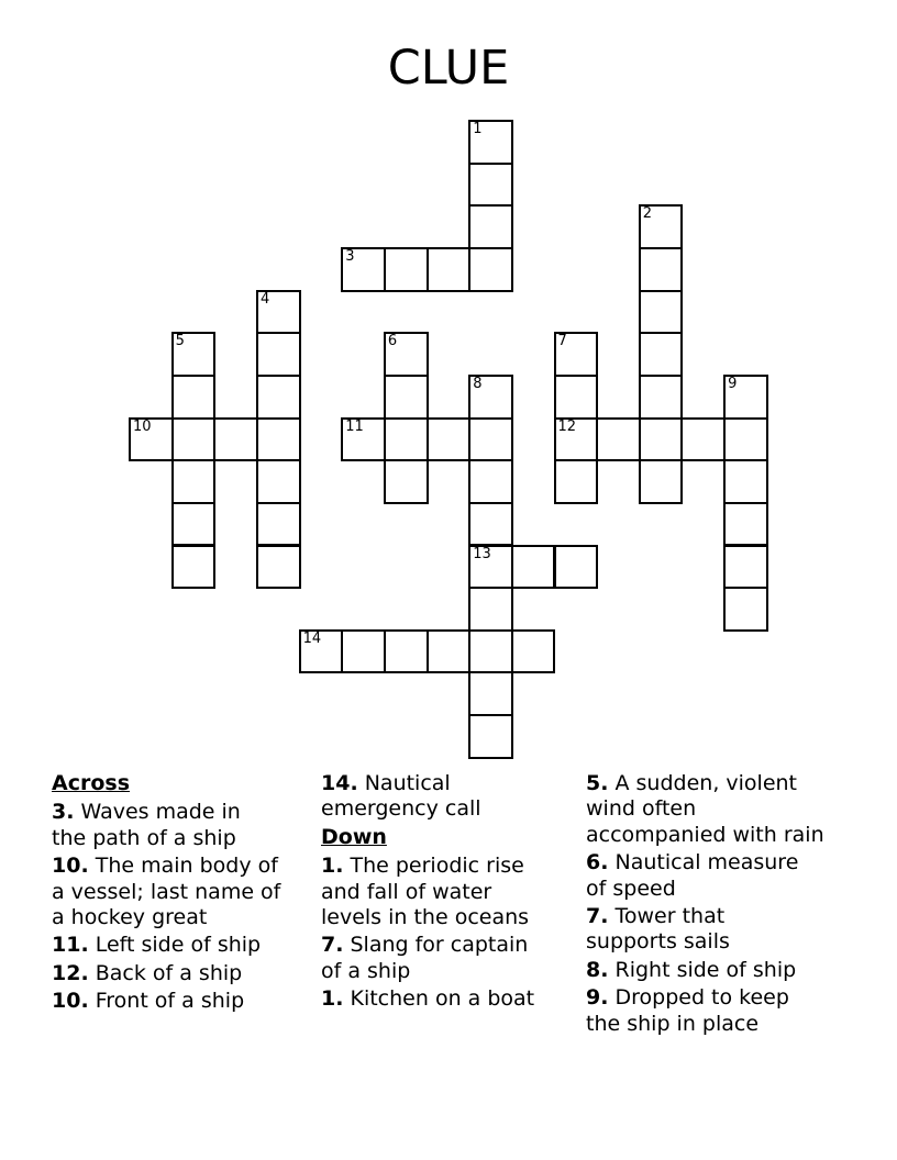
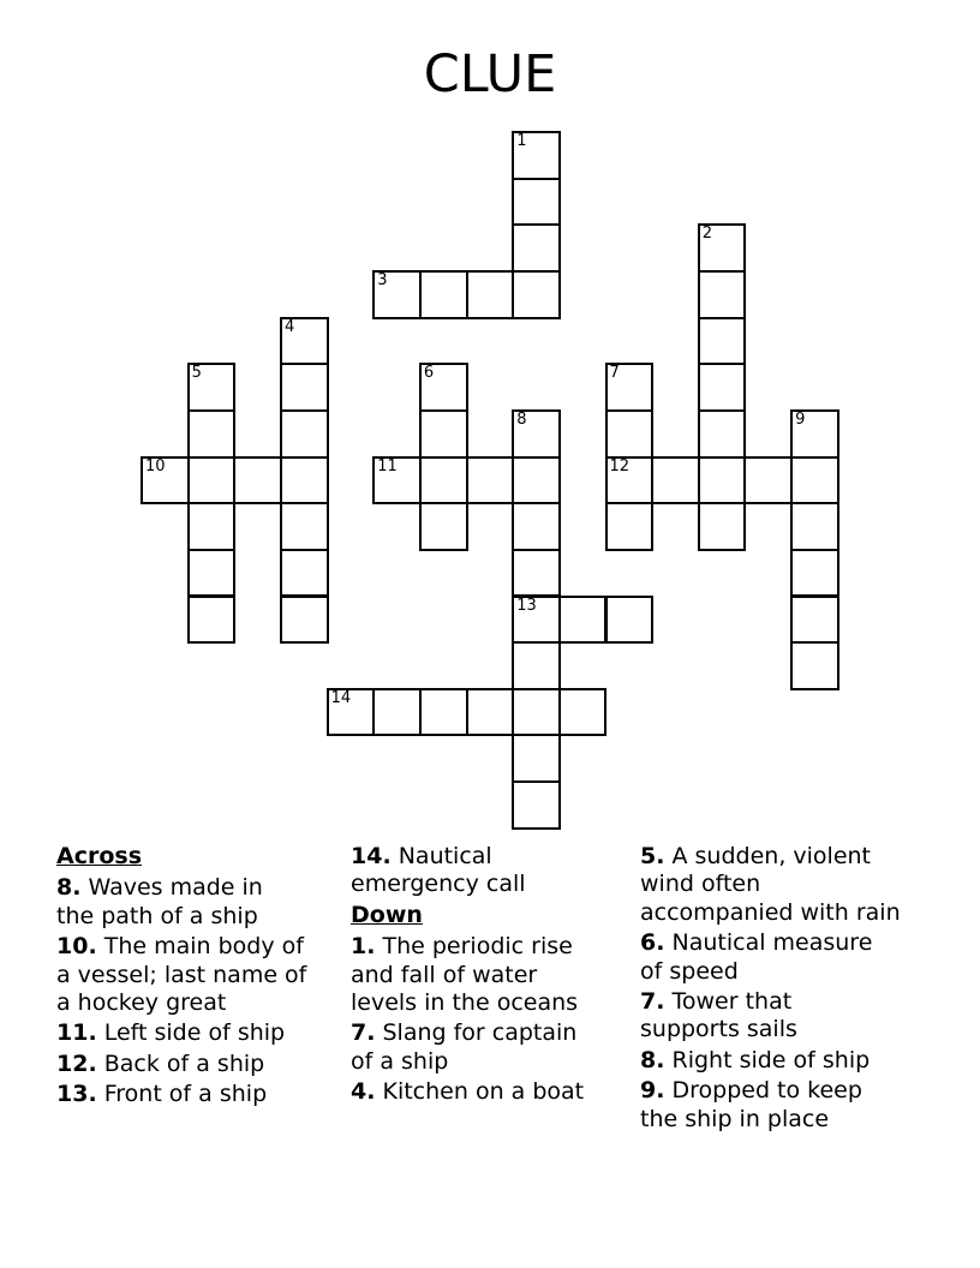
  CLUE
  1
  2
  3
  4
  5
  6
  7
  12
  8
  13
  9
  10
  11
  14
  Across
- 3. Waves made in
+ 8. Waves made in
  the path of a ship
  10. The main body of
  a vessel; last name of
  a hockey great
  11. Left side of ship
  12. Back of a ship
- 10. Front of a ship
+ 13. Front of a ship
  14. Nautical
  emergency call
  Down
  1. The periodic rise
  and fall of water
  levels in the oceans
  7. Slang for captain
  of a ship
- 1. Kitchen on a boat
+ 4. Kitchen on a boat
  5. A sudden, violent
  wind often
  accompanied with rain
  6. Nautical measure
  of speed
  7. Tower that
  supports sails
  8. Right side of ship
  9. Dropped to keep
  the ship in place
